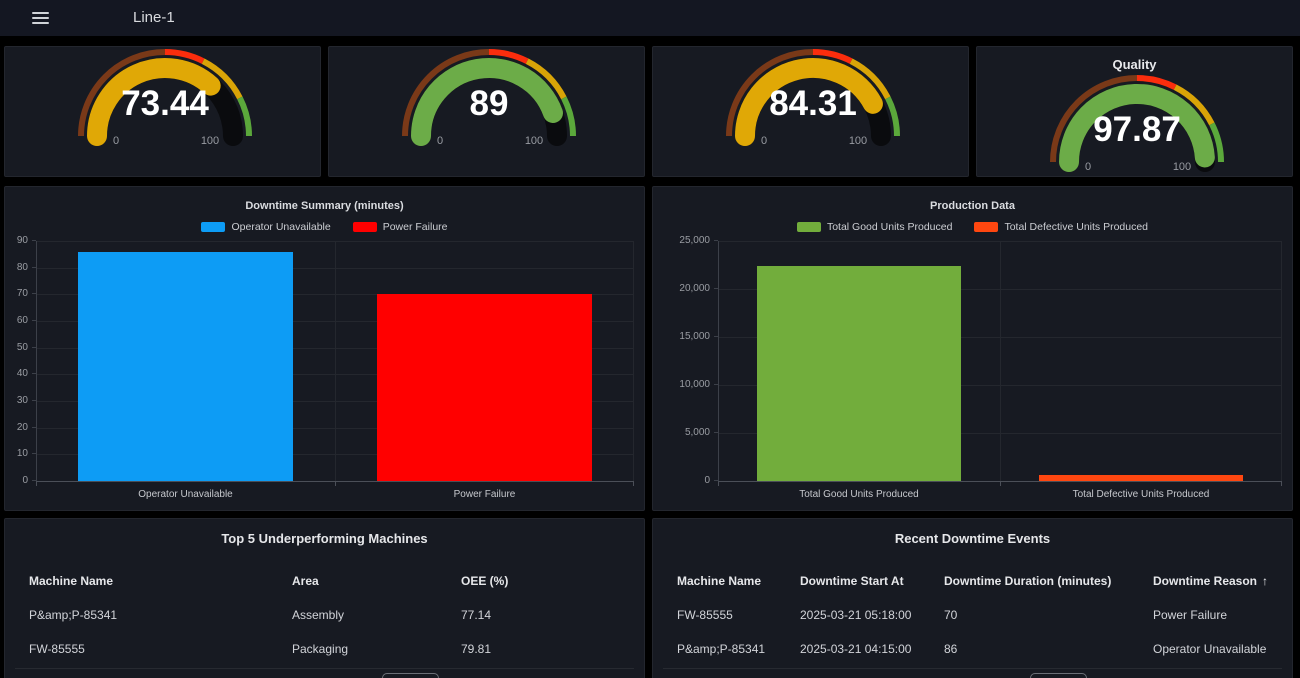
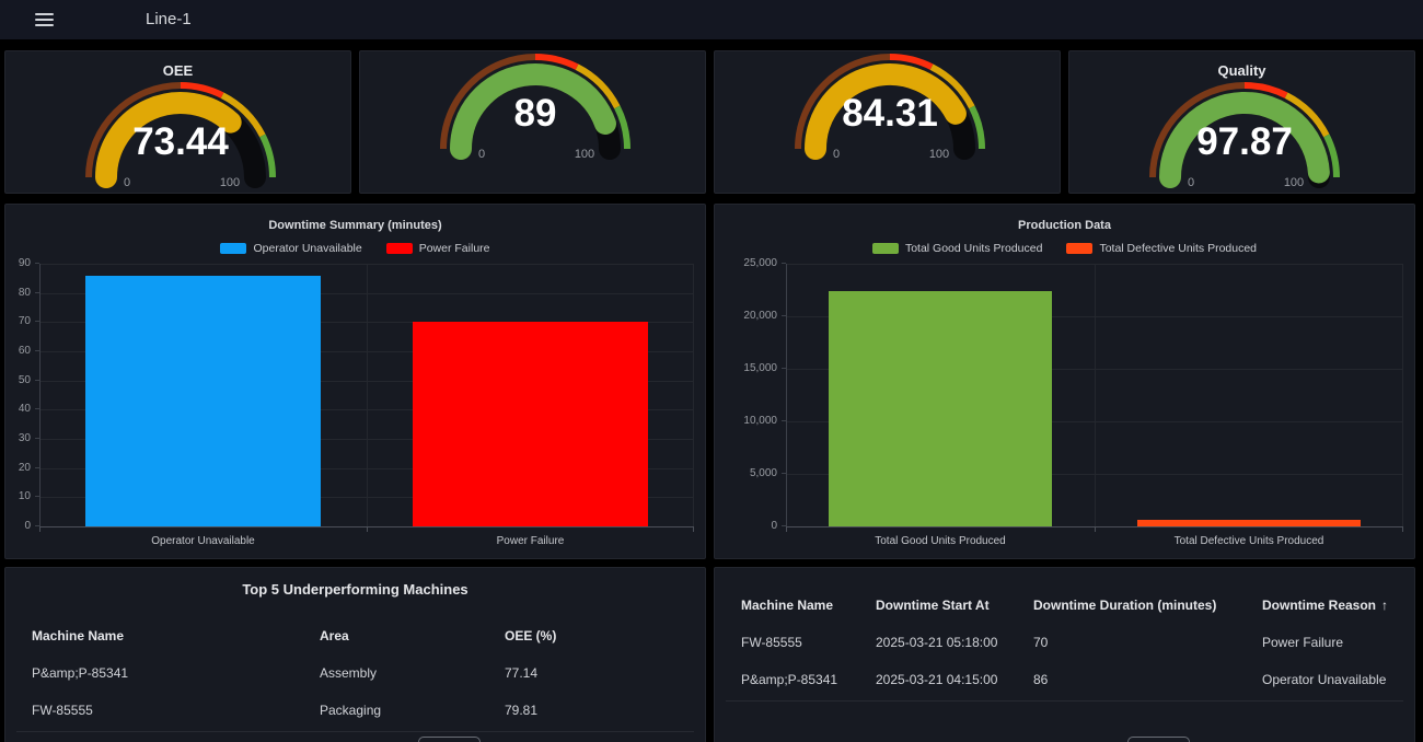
  Line-1
+ OEE
  73.44
  0
  100
  89
  0
  100
  84.31
  0
  100
  Quality
  97.87
  0
  100
  Downtime Summary (minutes)
  Operator Unavailable
  Power Failure
  0
  10
  20
  30
  40
  50
  60
  70
  80
  90
  Operator Unavailable
  Power Failure
  Production Data
  Total Good Units Produced
  Total Defective Units Produced
  0
  5,000
  10,000
  15,000
  20,000
  25,000
  Total Good Units Produced
  Total Defective Units Produced
  Top 5 Underperforming Machines
  Machine Name
  Area
  OEE (%)
  P&amp;P-85341
  Assembly
  77.14
  FW-85555
  Packaging
  79.81
- Recent Downtime Events
  Machine Name
  Downtime Start At
  Downtime Duration (minutes)
  Downtime Reason ↑
  FW-85555
  2025-03-21 05:18:00
  70
  Power Failure
  P&amp;P-85341
  2025-03-21 04:15:00
  86
  Operator Unavailable
